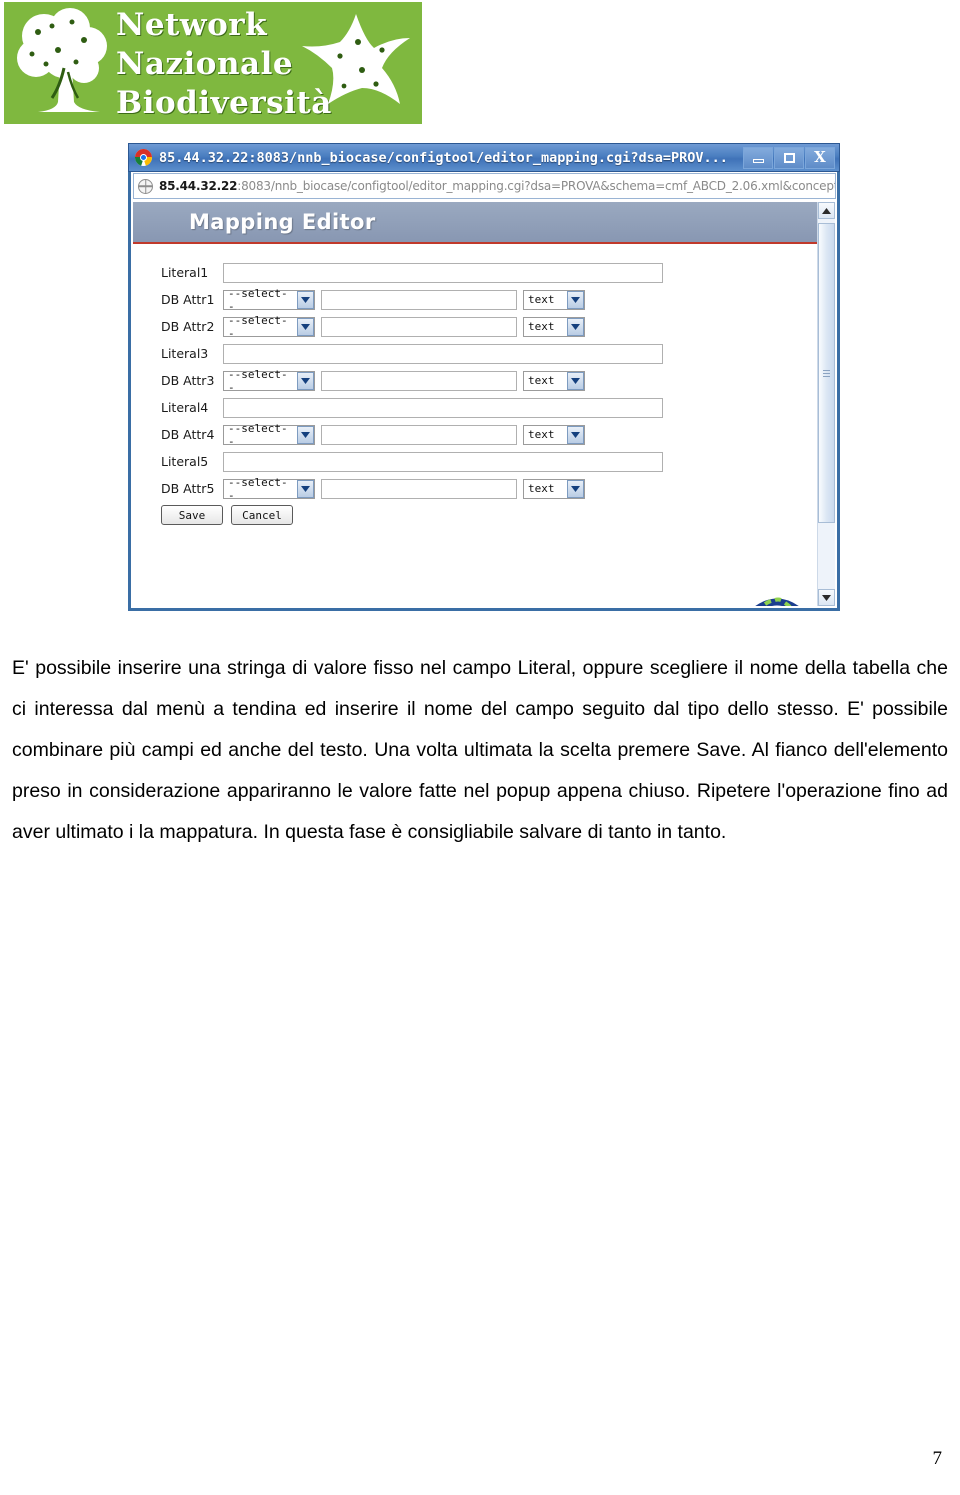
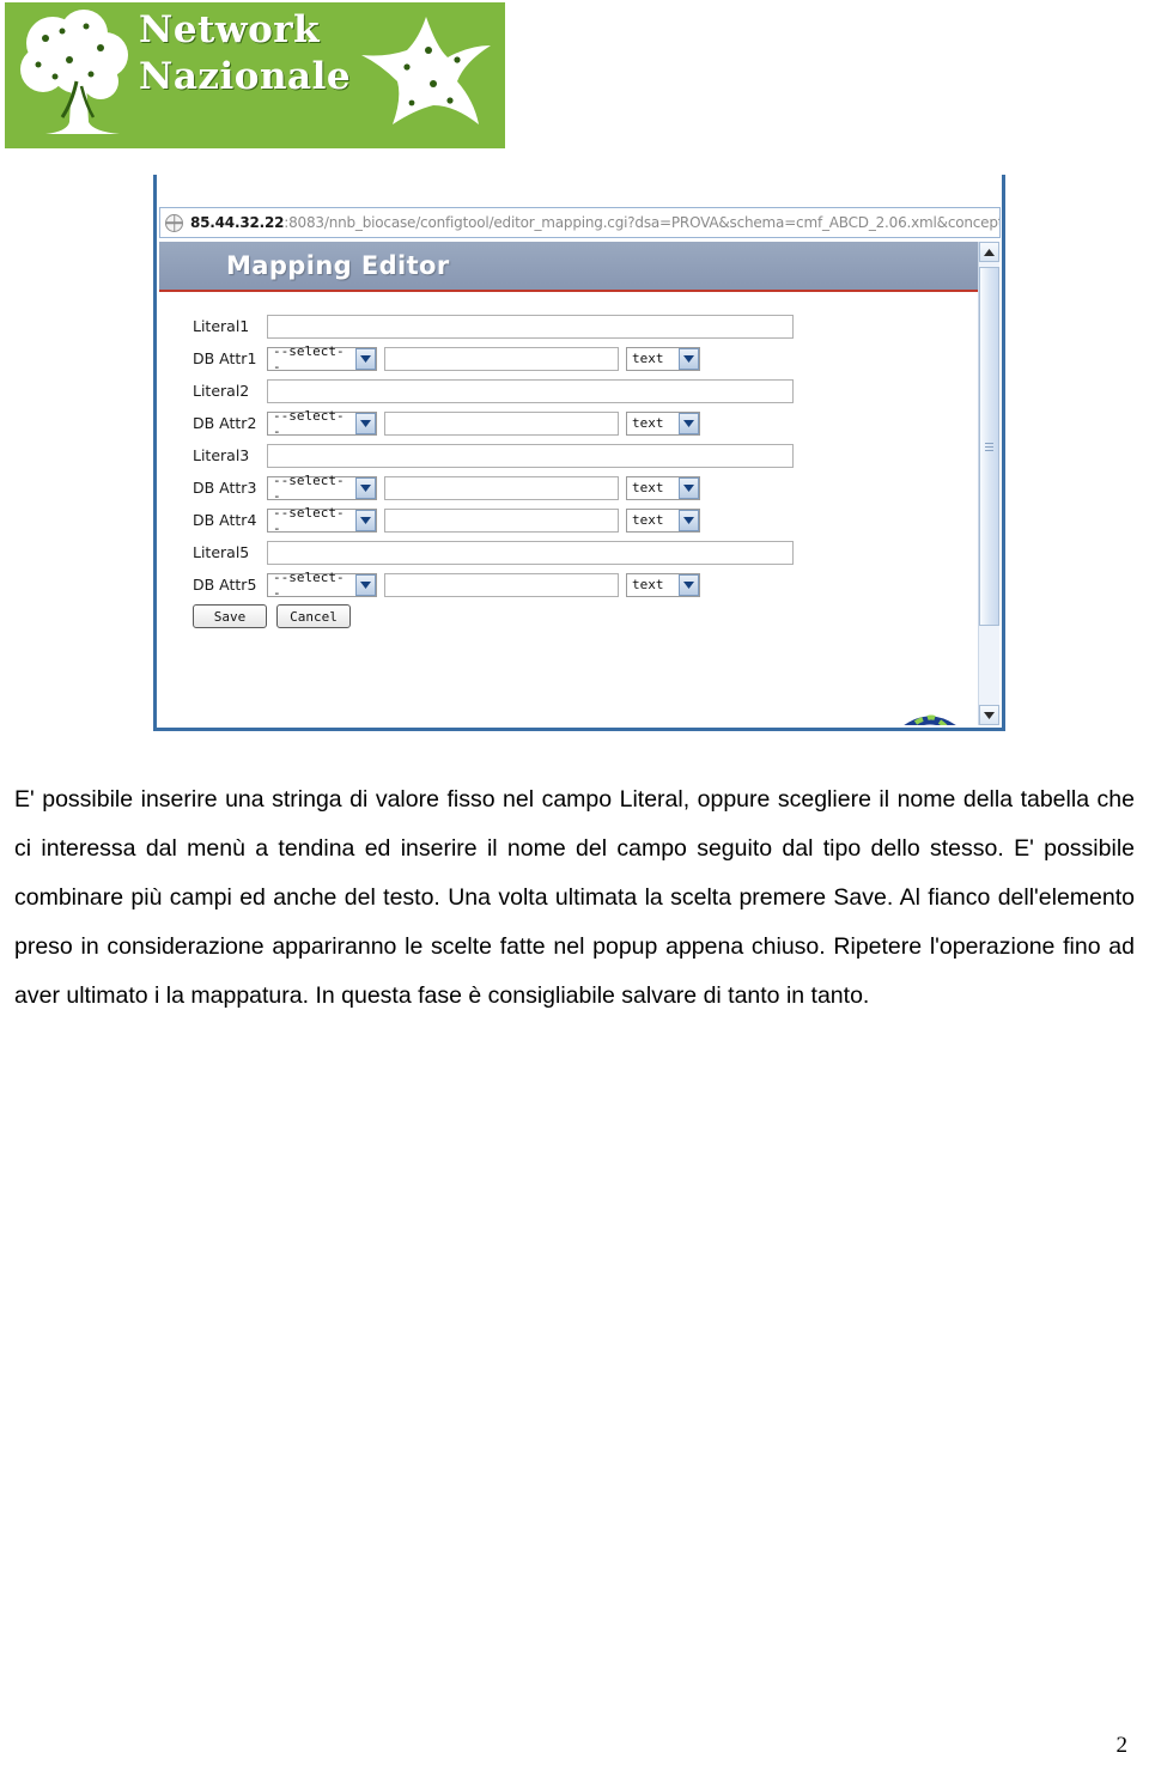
  Network
  Nazionale
- Biodiversità
- 85.44.32.22:8083/nnb_biocase/configtool/editor_mapping.cgi?dsa=PROV...
- X
  85.44.32.22:8083/nnb_biocase/configtool/editor_mapping.cgi?dsa=PROVA&schema=cmf_ABCD_2.06.xml&concep
  Mapping Editor
  Literal1
  DB Attr1
  --select--
  text
+ Literal2
  DB Attr2
  --select--
  text
  Literal3
  DB Attr3
  --select--
  text
- Literal4
  DB Attr4
  --select--
  text
  Literal5
  DB Attr5
  --select--
  text
  Save
  Cancel
- E' possibile inserire una stringa di valore fisso nel campo Literal, oppure scegliere il nome della tabella che ci interessa dal menù a tendina ed inserire il nome del campo seguito dal tipo dello stesso. E' possibile combinare più campi ed anche del testo. Una volta ultimata la scelta premere Save. Al fianco dell'elemento preso in considerazione appariranno le valore fatte nel popup appena chiuso. Ripetere l'operazione fino ad aver ultimato i la mappatura. In questa fase è consigliabile salvare di tanto in tanto.
+ E' possibile inserire una stringa di valore fisso nel campo Literal, oppure scegliere il nome della tabella che ci interessa dal menù a tendina ed inserire il nome del campo seguito dal tipo dello stesso. E' possibile combinare più campi ed anche del testo. Una volta ultimata la scelta premere Save. Al fianco dell'elemento preso in considerazione appariranno le scelte fatte nel popup appena chiuso. Ripetere l'operazione fino ad aver ultimato i la mappatura. In questa fase è consigliabile salvare di tanto in tanto.
- 7
+ 2
